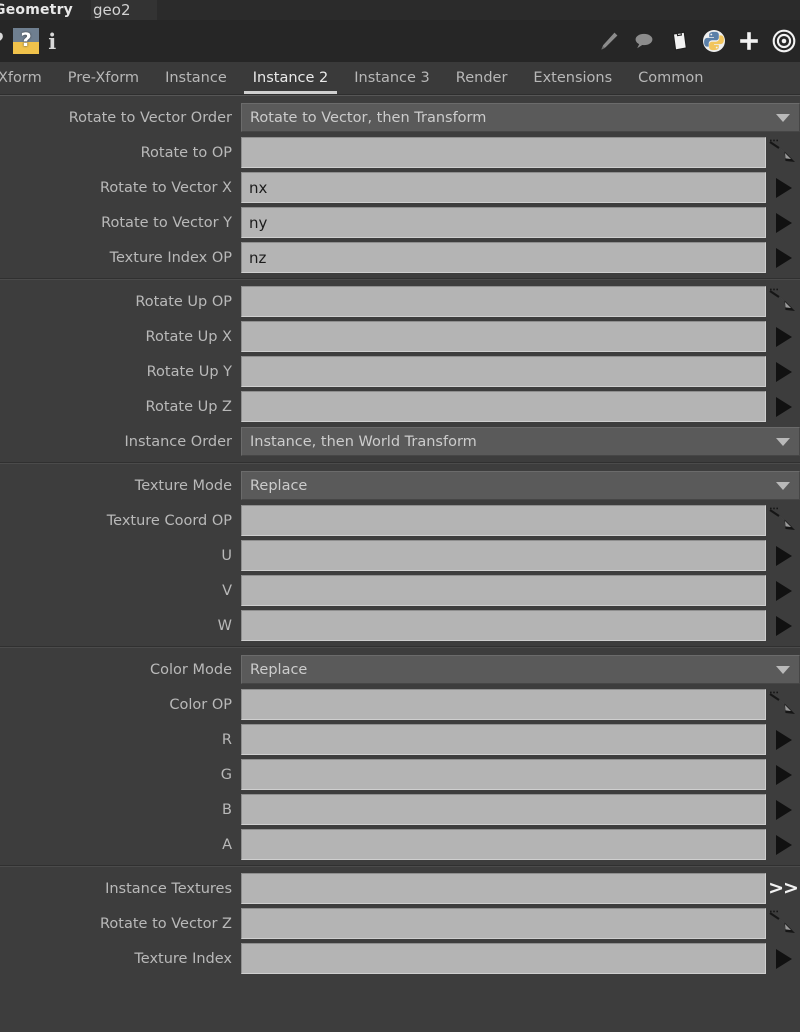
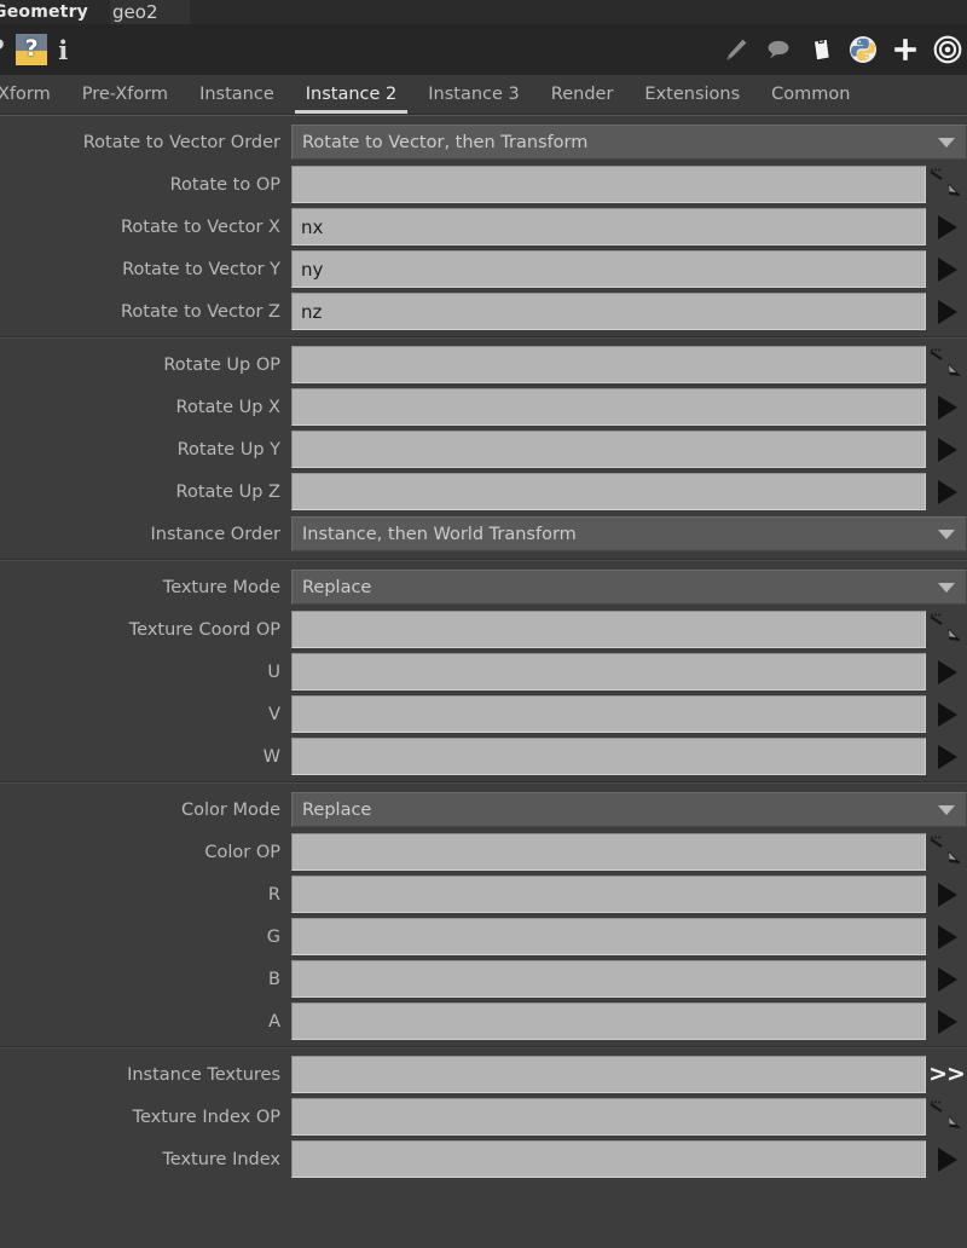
  eometry
  geo2
  ?
  i
  Xform
  Pre-Xform
  Instance
  Instance 2
  Instance 3
  Render
  Extensions
  Common
  Rotate to Vector Order
  Rotate to Vector, then Transform
  Rotate to OP
  Rotate to Vector X
  nx
  Rotate to Vector Y
  ny
- Texture Index OP
+ Rotate to Vector Z
  nz
  Rotate Up OP
  Rotate Up X
  Rotate Up Y
  Rotate Up Z
  Instance Order
  Instance, then World Transform
  Texture Mode
  Replace
  Texture Coord OP
  U
  V
  W
  Color Mode
  Replace
  Color OP
  R
  G
  B
  A
  Instance Textures
  >>
- Rotate to Vector Z
+ Texture Index OP
  Texture Index
